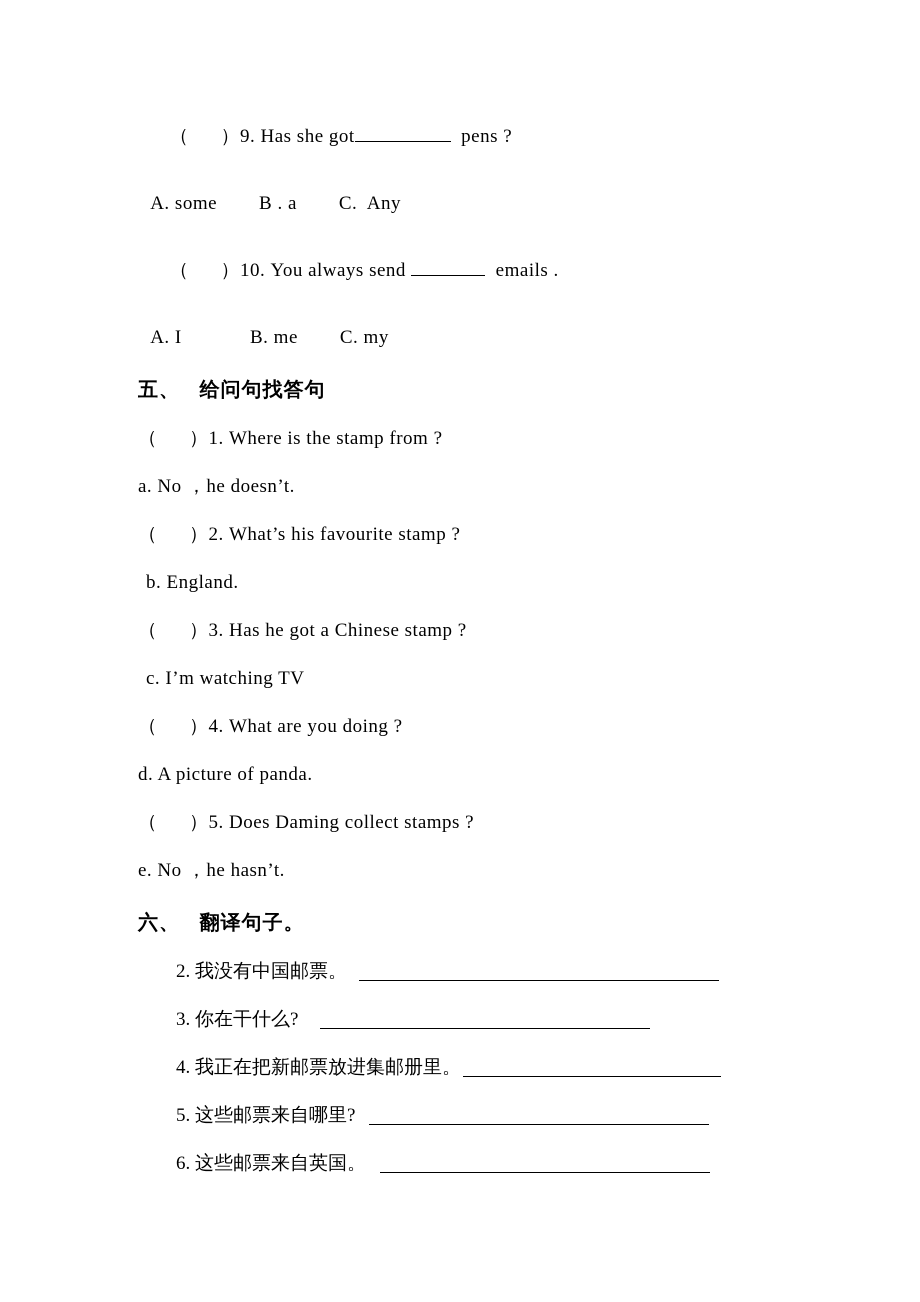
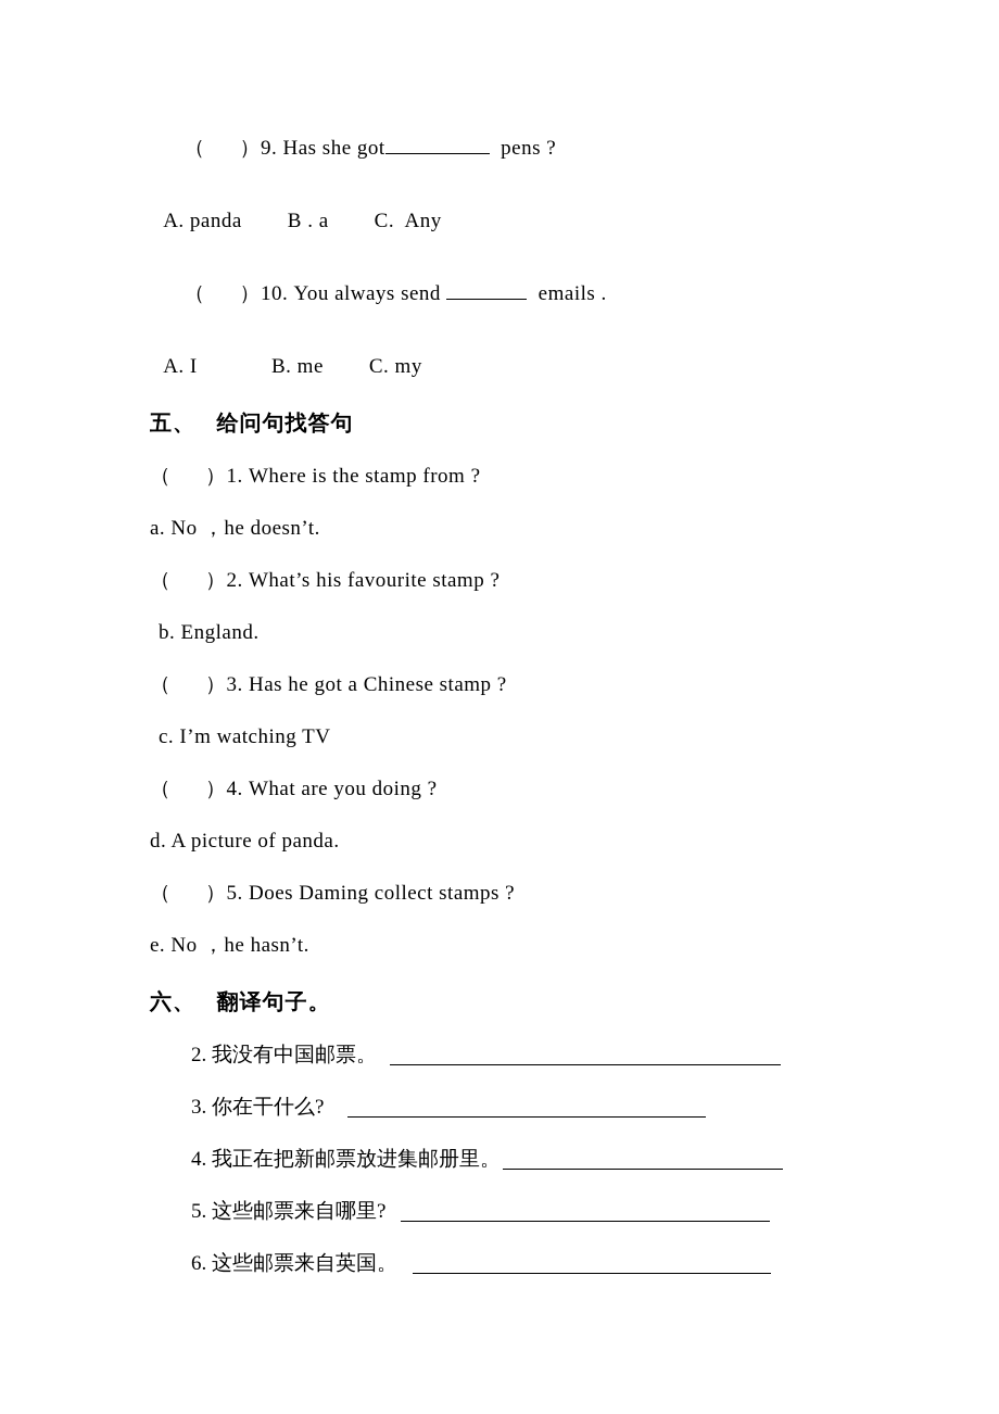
  （ ）9. Has she got pens ?
- A. some B . a C. Any
+ A. panda B . a C. Any
  （ ）10. You always send emails .
  A. I B. me C. my
  五、 给问句找答句
  （ ）1. Where is the stamp from ?
  a. No ，he doesn’t.
  （ ）2. What’s his favourite stamp ?
  b. England.
  （ ）3. Has he got a Chinese stamp ?
  c. I’m watching TV
  （ ）4. What are you doing ?
  d. A picture of panda.
  （ ）5. Does Daming collect stamps ?
  e. No ，he hasn’t.
  六、 翻译句子。
  2.
  我没有中国邮票。
  3.
  你在干什么?
  4.
  我正在把新邮票放进集邮册里。
  5.
  这些邮票来自哪里?
  6.
  这些邮票来自英国。
